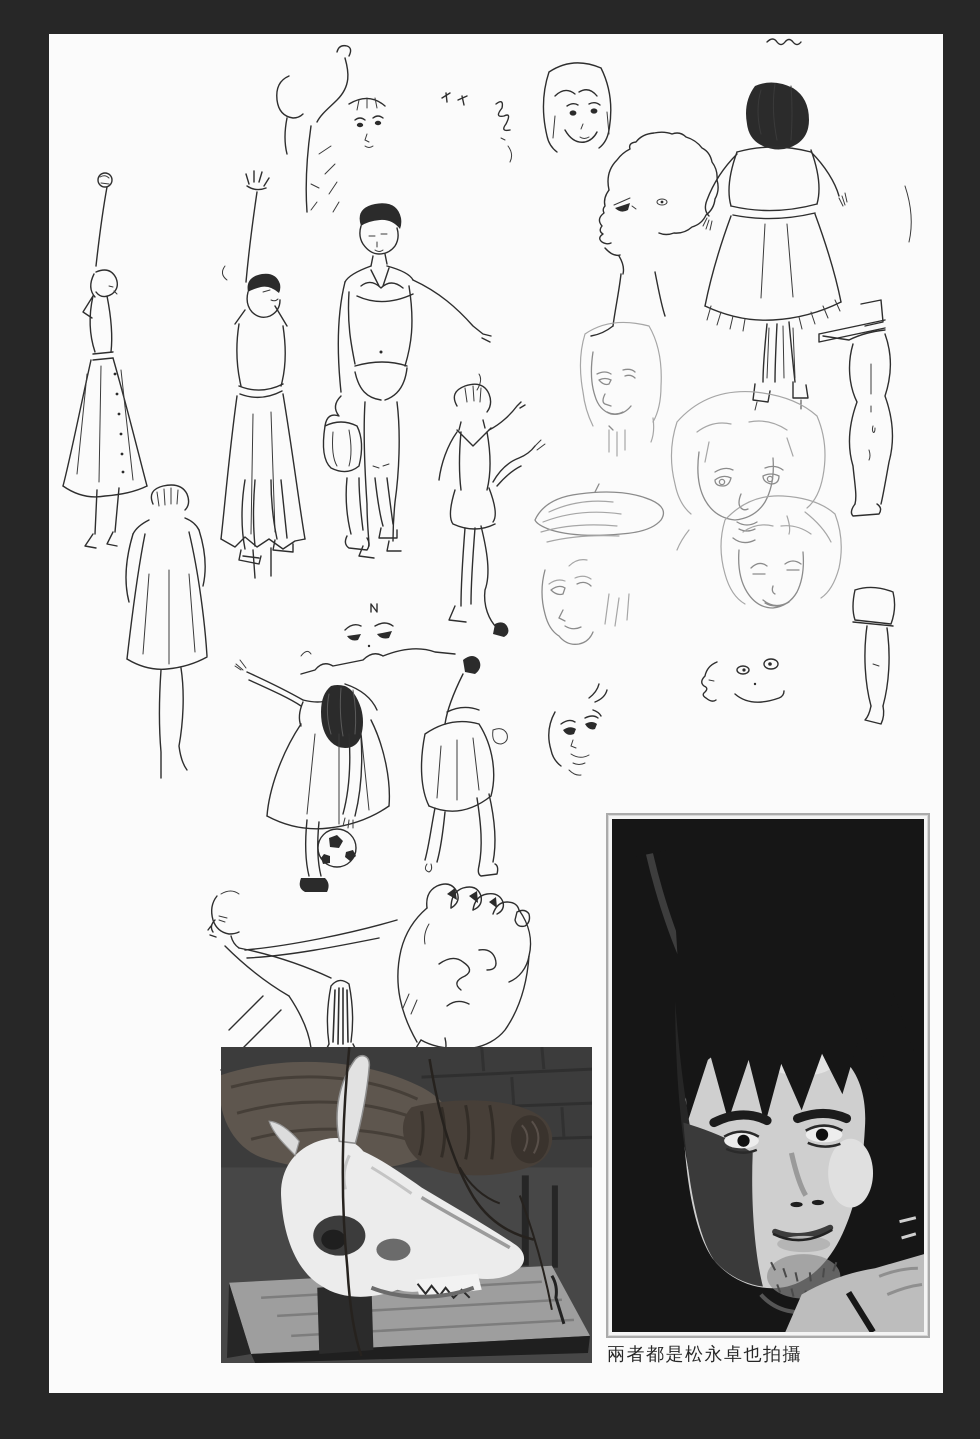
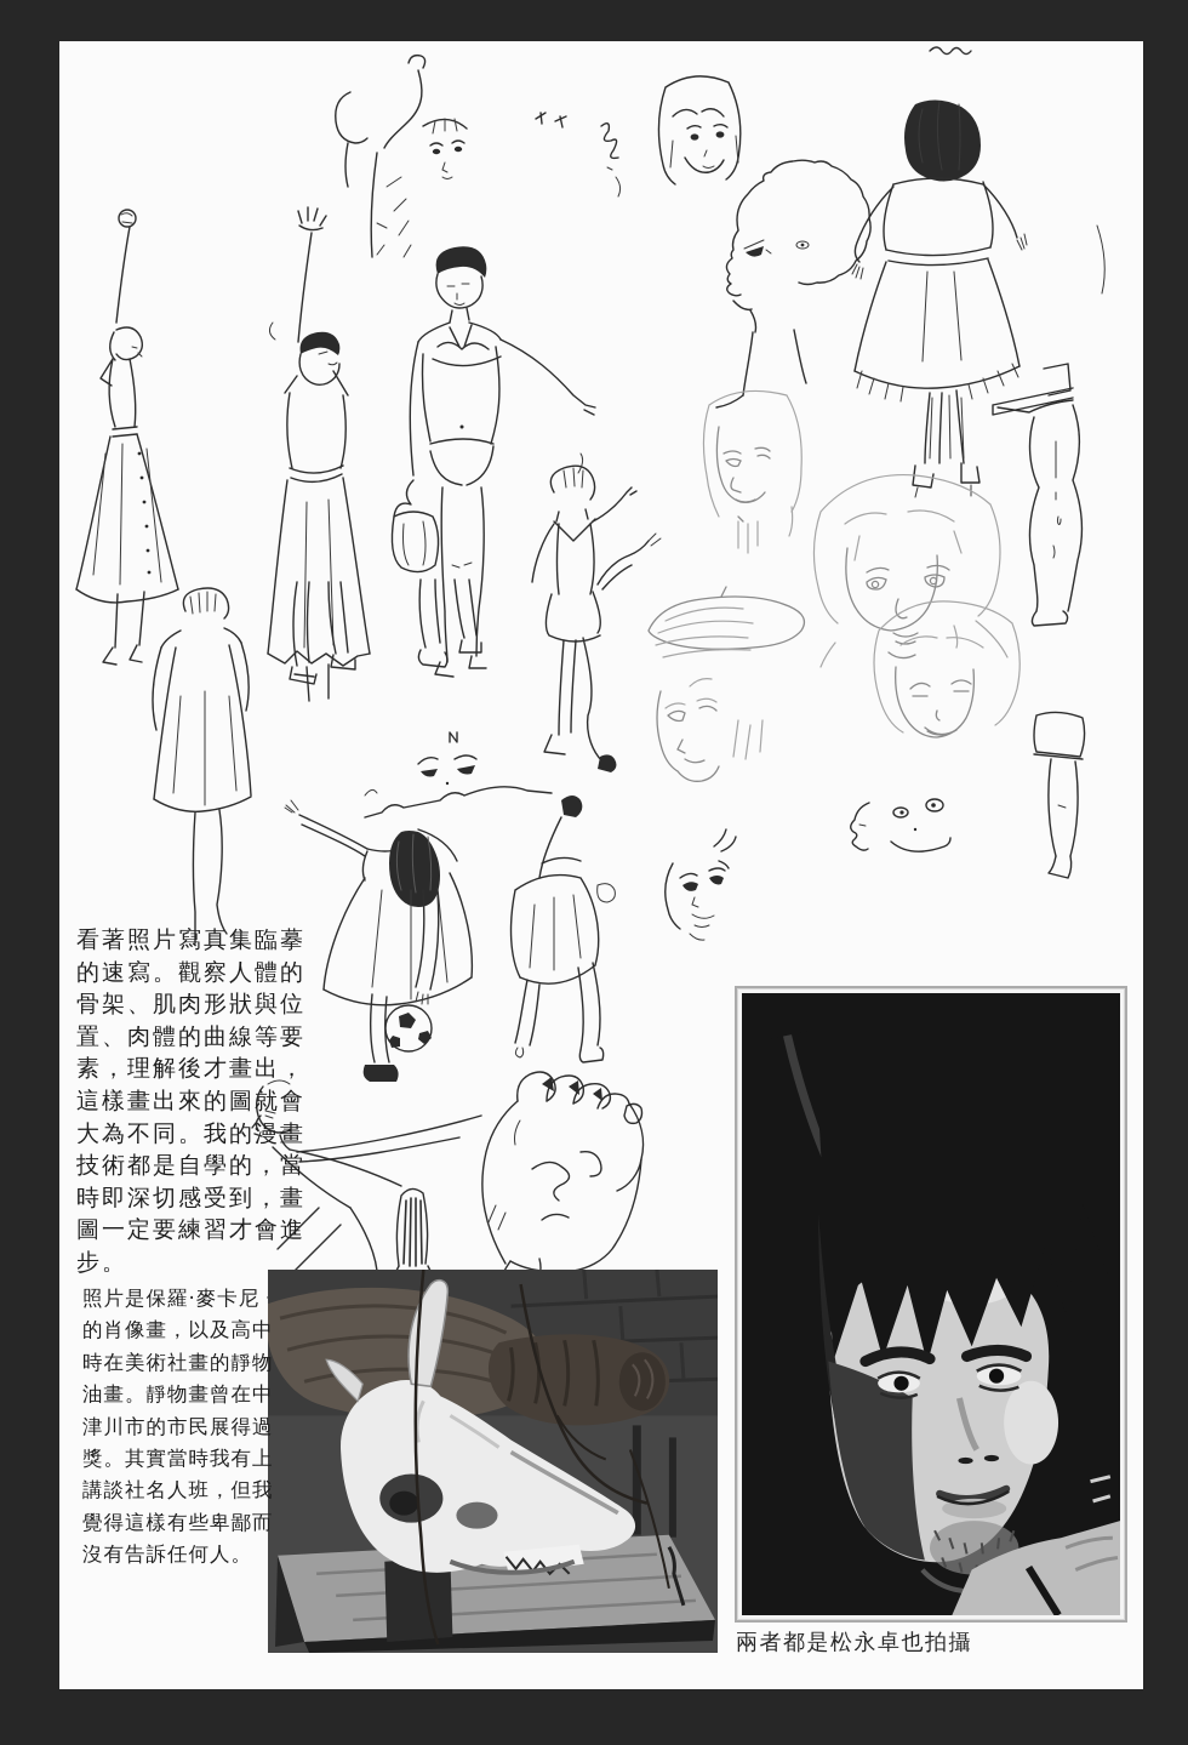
+ 看著照片寫真集臨摹
+ 的速寫。觀察人體的
+ 骨架、肌肉形狀與位
+ 置、肉體的曲線等要
+ 素，理解後才畫出，
+ 這樣畫出來的圖就會
+ 大為不同。我的漫畫
+ 技術都是自學的，當
+ 時即深切感受到，畫
+ 圖一定要練習才會進
+ 步。
+ 照片是保羅·麥卡尼
+ 的肖像畫，以及高中
+ 時在美術社畫的靜物
+ 油畫。靜物畫曾在中
+ 津川市的市民展得過
+ 獎。其實當時我有上
+ 講談社名人班，但我
+ 覺得這樣有些卑鄙而
+ 沒有告訴任何人。
  兩者都是松永卓也拍攝
